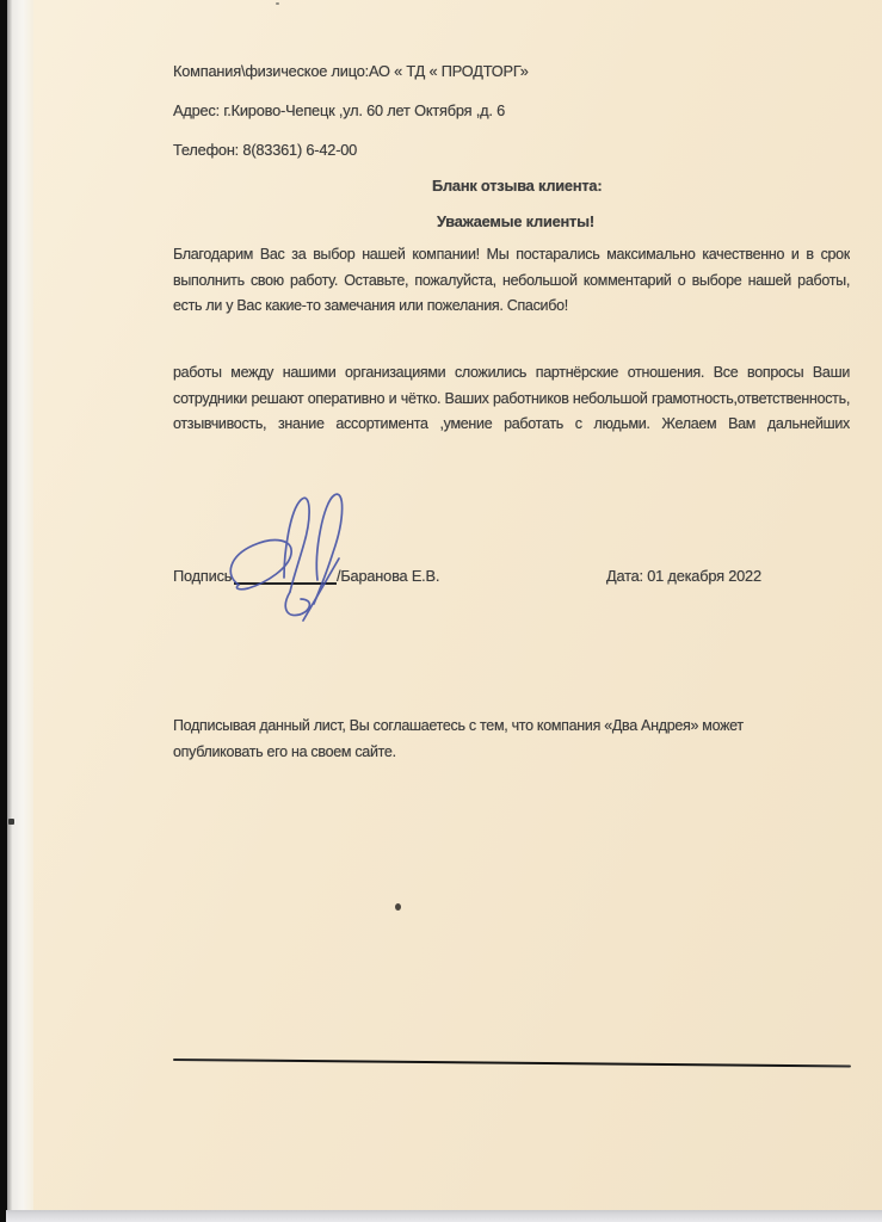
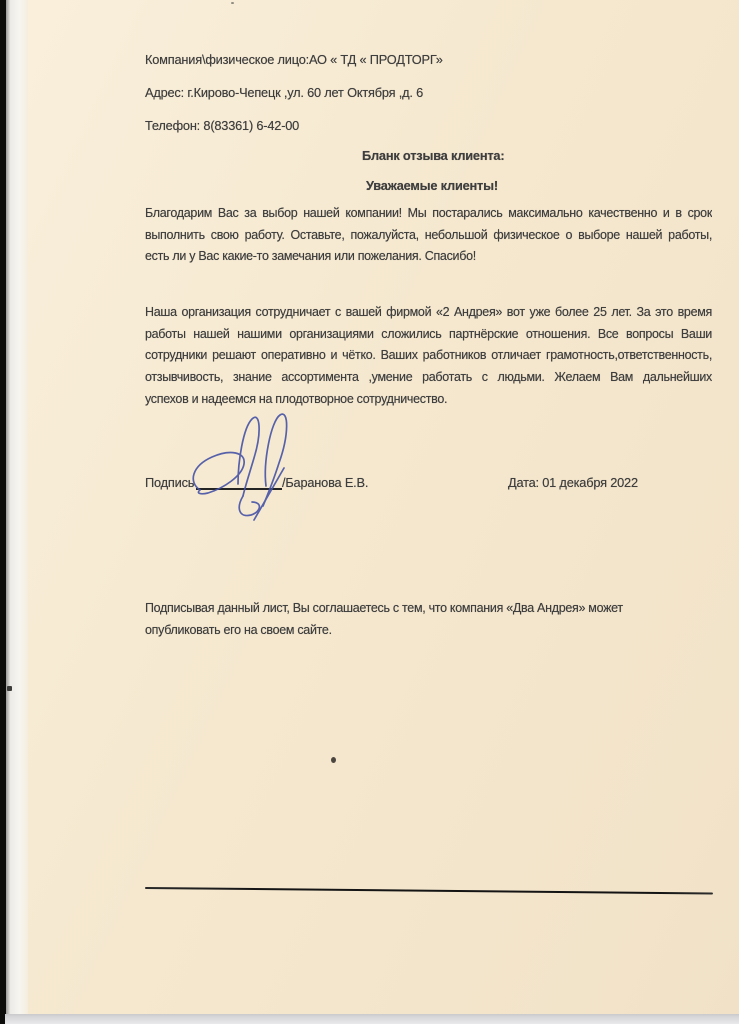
  Компания\физическое лицо:АО « ТД « ПРОДТОРГ»
  Адрес: г.Кирово-Чепецк ,ул. 60 лет Октября ,д. 6
  Телефон: 8(83361) 6-42-00
  Бланк отзыва клиента:
  Уважаемые клиенты!
  Благодарим Вас за выбор нашей компании! Мы постарались максимально качественно и в срок
- выполнить свою работу. Оставьте, пожалуйста, небольшой комментарий о выборе нашей работы,
+ выполнить свою работу. Оставьте, пожалуйста, небольшой физическое о выборе нашей работы,
  есть ли у Вас какие-то замечания или пожелания. Спасибо!
+ Наша организация сотрудничает с вашей фирмой «2 Андрея» вот уже более 25 лет. За это время
- работы между нашими организациями сложились партнёрские отношения. Все вопросы Ваши
+ работы нашей нашими организациями сложились партнёрские отношения. Все вопросы Ваши
- сотрудники решают оперативно и чётко. Ваших работников небольшой грамотность,ответственность,
+ сотрудники решают оперативно и чётко. Ваших работников отличает грамотность,ответственность,
  отзывчивость, знание ассортимента ,умение работать с людьми. Желаем Вам дальнейших
+ успехов и надеемся на плодотворное сотрудничество.
  Подпись
  /Баранова Е.В.
  Дата: 01 декабря 2022
  Подписывая данный лист, Вы соглашаетесь с тем, что компания «Два Андрея» может
  опубликовать его на своем сайте.
